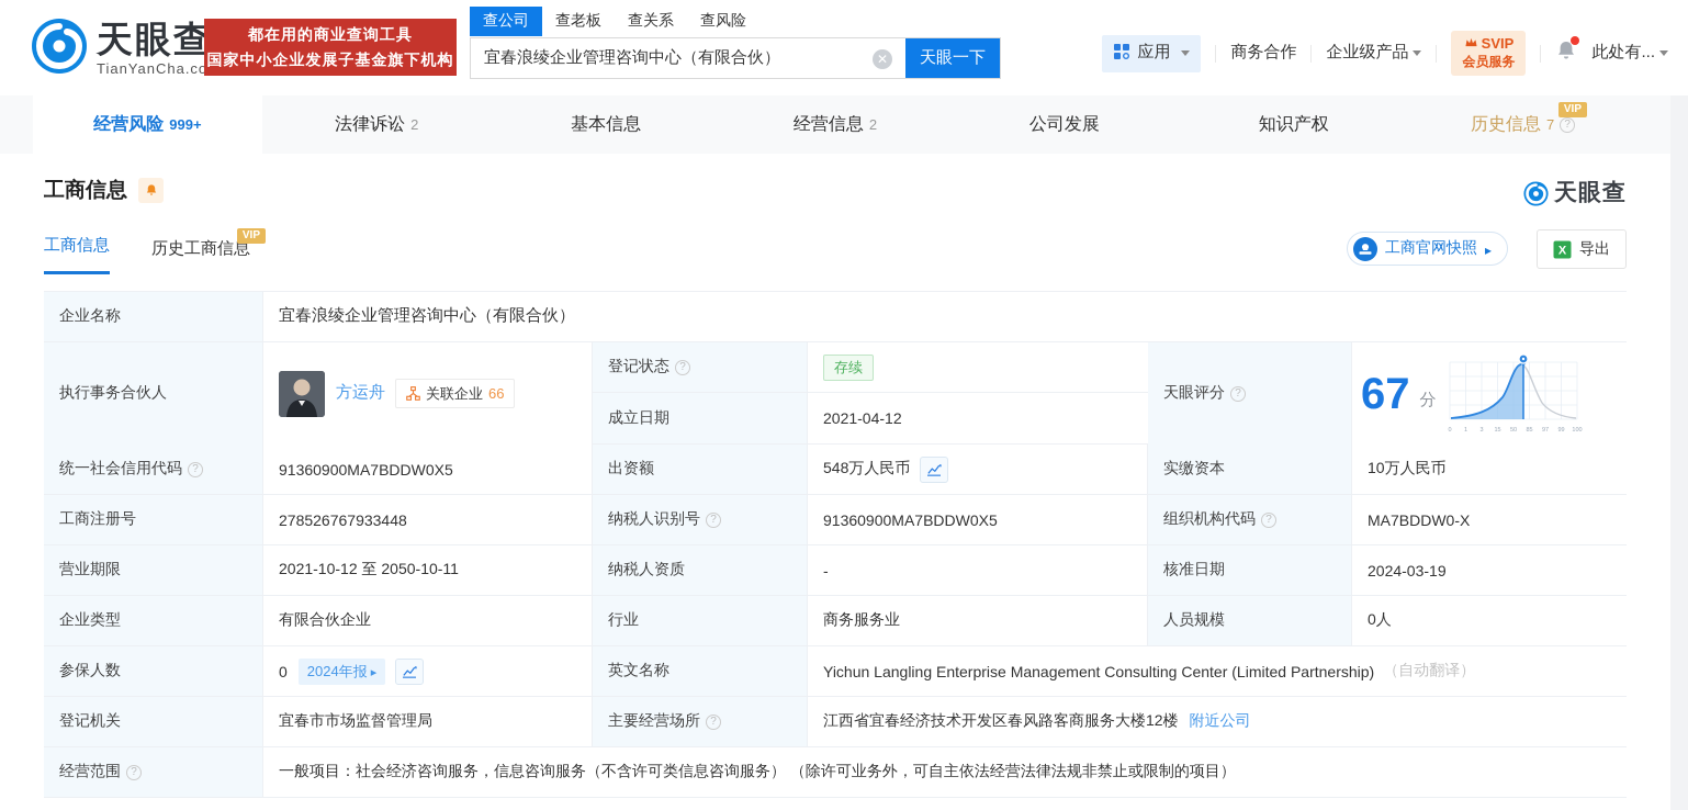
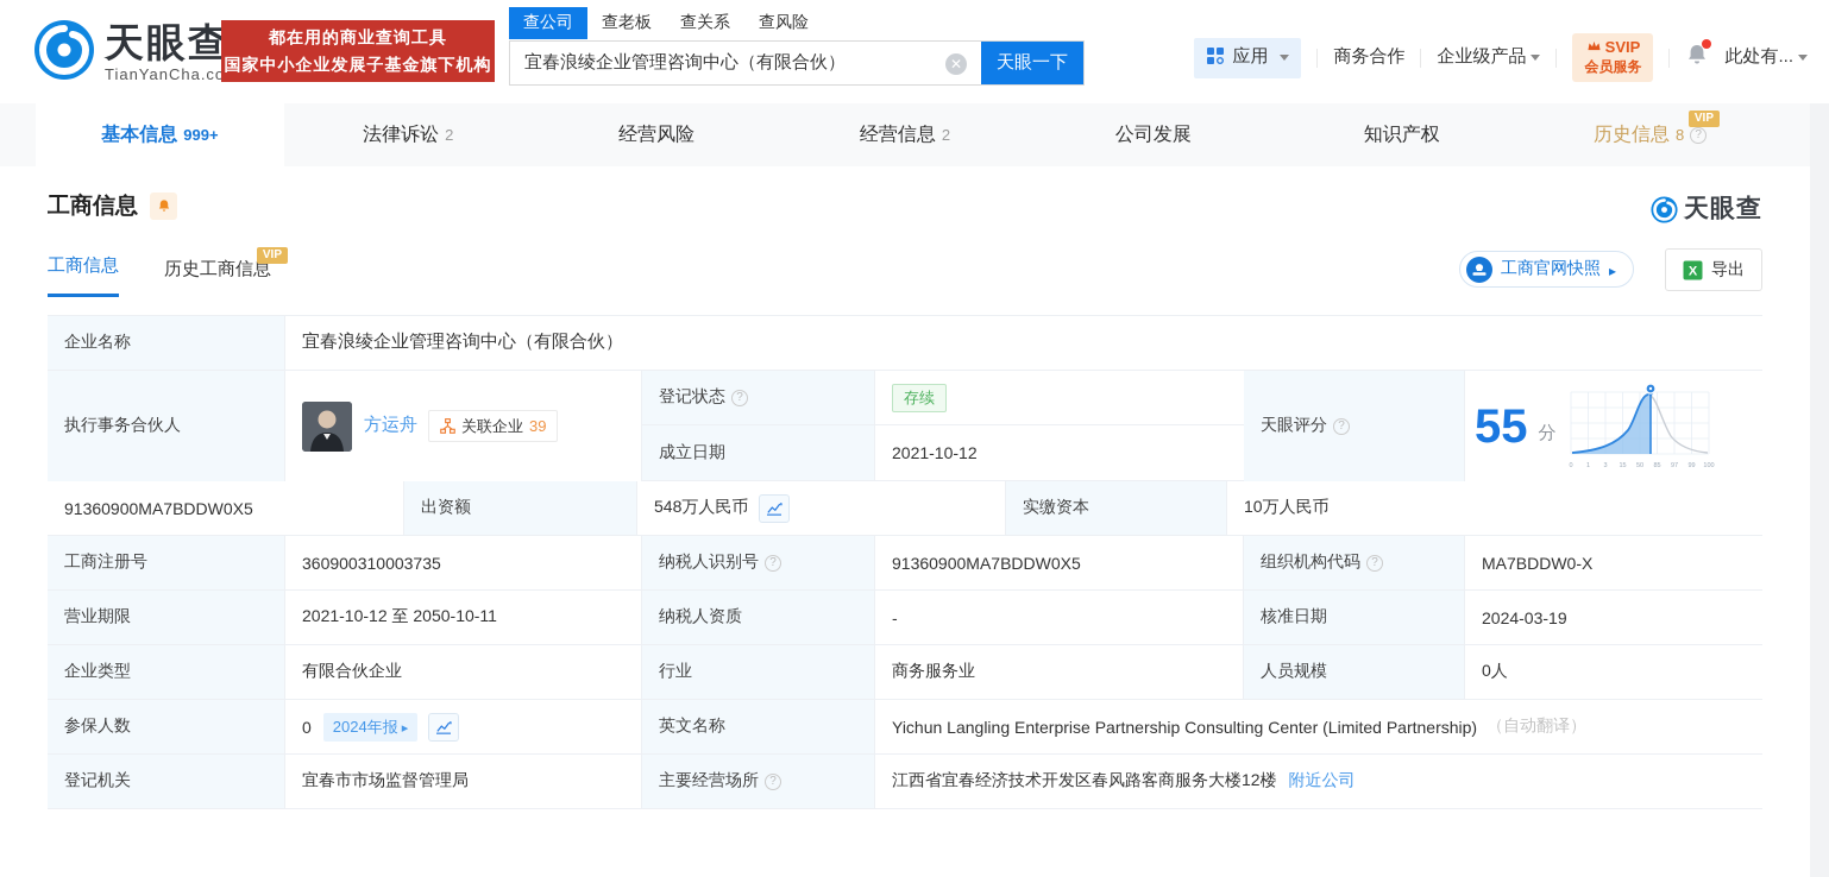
  天眼查
  TianYanCha.c
  都在用的商业查询工具
  国家中小企业发展子基金旗下机构
  查公司
  查老板
  查关系
  查风险
  宜春浪绫企业管理咨询中心（有限合伙）
  天眼一下
  应用
  商务合作
  企业级产品
  SVIP
  会员服务
  此处有...
- 经营风险
+ 基本信息
  999+
  法律诉讼
  2
- 基本信息
+ 经营风险
  经营信息
  2
  公司发展
  知识产权
  VIP
  历史信息
- 7
+ 8
  工商信息
  天眼查
  工商信息
  VIP
  历史工商信息
  工商官网快照
  X
  导出
  企业名称
  宜春浪绫企业管理咨询中心（有限合伙）
  执行事务合伙人
  方运舟
  关联企业
- 66
+ 39
  登记状态
  存续
  成立日期
- 2021-04-12
+ 2021-10-12
  天眼评分
- 67
+ 55
  分
- 统一社会信用代码
  91360900MA7BDDW0X5
  出资额
  548万人民币
  实缴资本
  10万人民币
  工商注册号
- 278526767933448
+ 360900310003735
  纳税人识别号
  91360900MA7BDDW0X5
  组织机构代码
  MA7BDDW0-X
  营业期限
  2021-10-12 至 2050-10-11
  纳税人资质
  -
  核准日期
  2024-03-19
  企业类型
  有限合伙企业
  行业
  商务服务业
  人员规模
  0人
  参保人数
  0
  2024年报
  英文名称
- Yichun Langling Enterprise Management Consulting Center (Limited Partnership)
+ Yichun Langling Enterprise Partnership Consulting Center (Limited Partnership)
  （自动翻译）
  登记机关
  宜春市市场监督管理局
  主要经营场所
  江西省宜春经济技术开发区春风路客商服务大楼12楼
  附近公司
- 经营范围
- 一般项目：社会经济咨询服务，信息咨询服务（不含许可类信息咨询服务） （除许可业务外，可自主依法经营法律法规非禁止或限制的项目）
